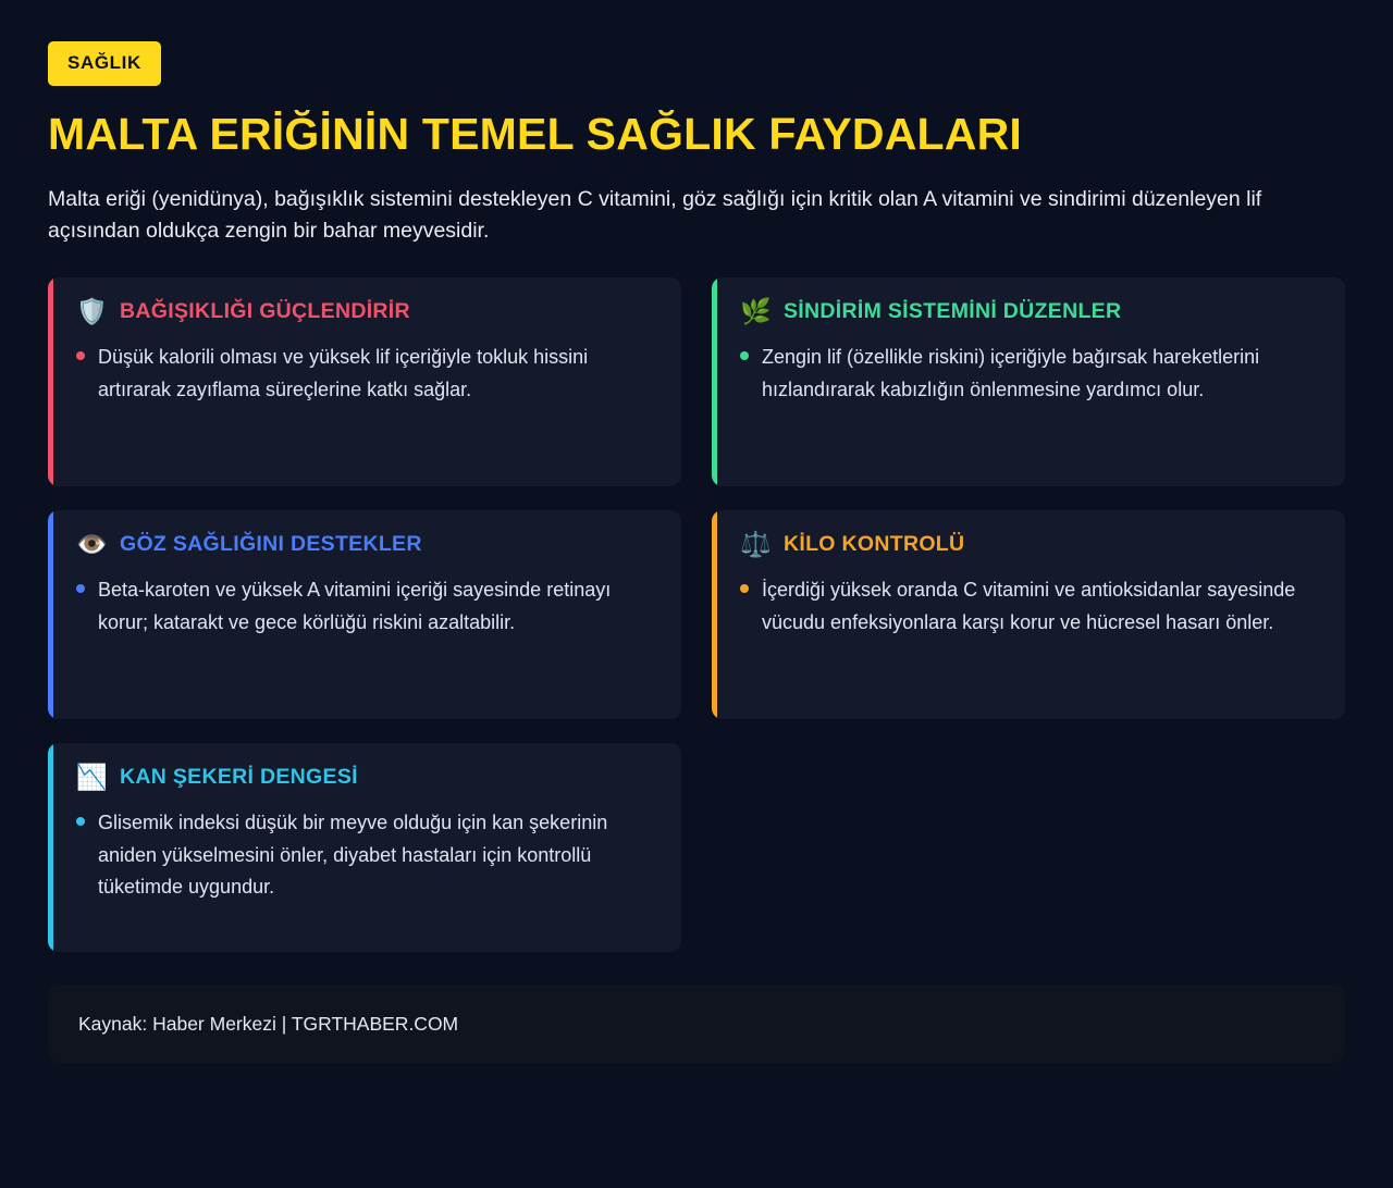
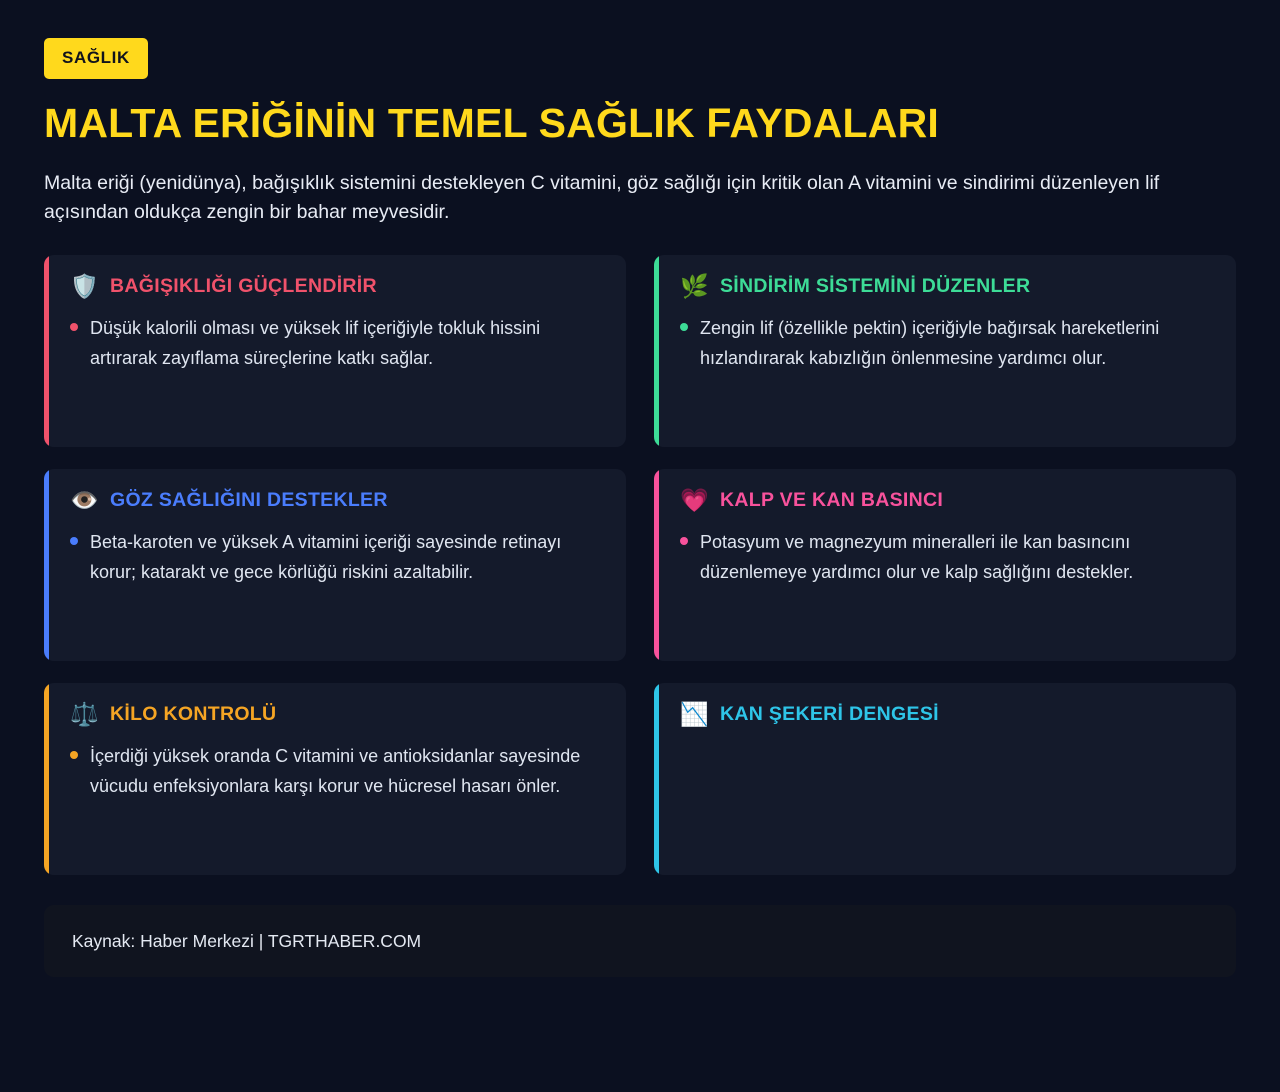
  SAĞLIK
  MALTA ERİĞİNİN TEMEL SAĞLIK FAYDALARI
  Malta eriği (yenidünya), bağışıklık sistemini destekleyen C vitamini, göz sağlığı için kritik olan A vitamini ve sindirimi düzenleyen lif açısından oldukça zengin bir bahar meyvesidir.
  🛡️
  BAĞIŞIKLIĞI GÜÇLENDİRİR
  Düşük kalorili olması ve yüksek lif içeriğiyle tokluk hissini artırarak zayıflama süreçlerine katkı sağlar.
  🌿
  SİNDİRİM SİSTEMİNİ DÜZENLER
- Zengin lif (özellikle riskini) içeriğiyle bağırsak hareketlerini hızlandırarak kabızlığın önlenmesine yardımcı olur.
+ Zengin lif (özellikle pektin) içeriğiyle bağırsak hareketlerini hızlandırarak kabızlığın önlenmesine yardımcı olur.
  👁️
  GÖZ SAĞLIĞINI DESTEKLER
  Beta-karoten ve yüksek A vitamini içeriği sayesinde retinayı korur; katarakt ve gece körlüğü riskini azaltabilir.
+ 💗
+ KALP VE KAN BASINCI
+ Potasyum ve magnezyum mineralleri ile kan basıncını düzenlemeye yardımcı olur ve kalp sağlığını destekler.
  ⚖️
  KİLO KONTROLÜ
  İçerdiği yüksek oranda C vitamini ve antioksidanlar sayesinde vücudu enfeksiyonlara karşı korur ve hücresel hasarı önler.
  📉
  KAN ŞEKERİ DENGESİ
- Glisemik indeksi düşük bir meyve olduğu için kan şekerinin aniden yükselmesini önler, diyabet hastaları için kontrollü tüketimde uygundur.
  Kaynak: Haber Merkezi | TGRTHABER.COM
